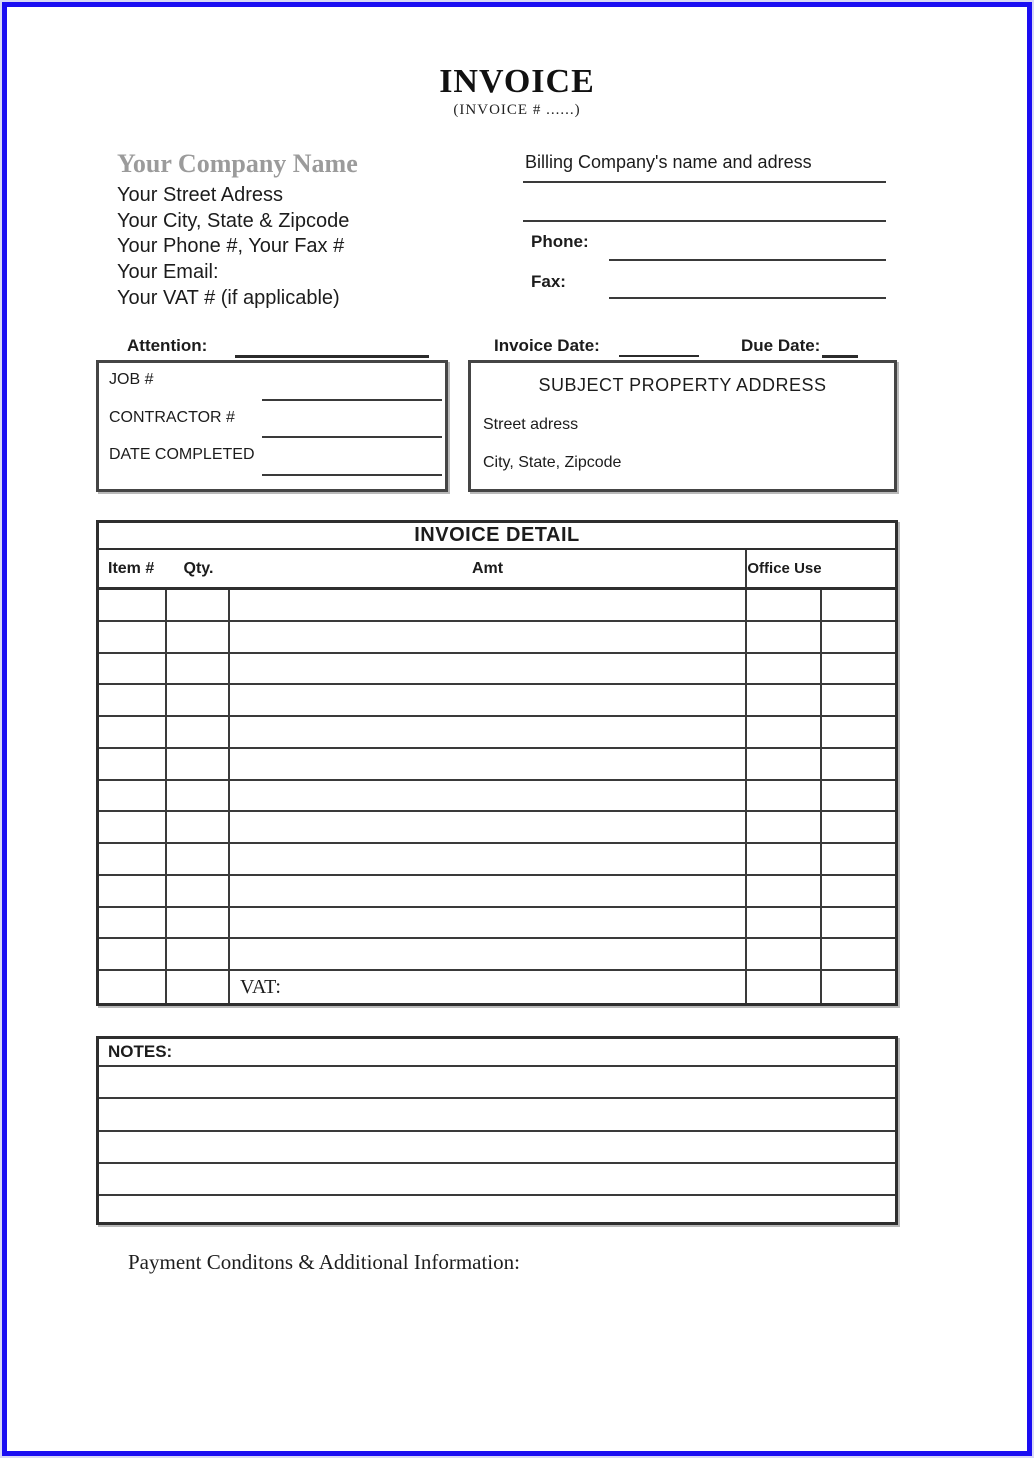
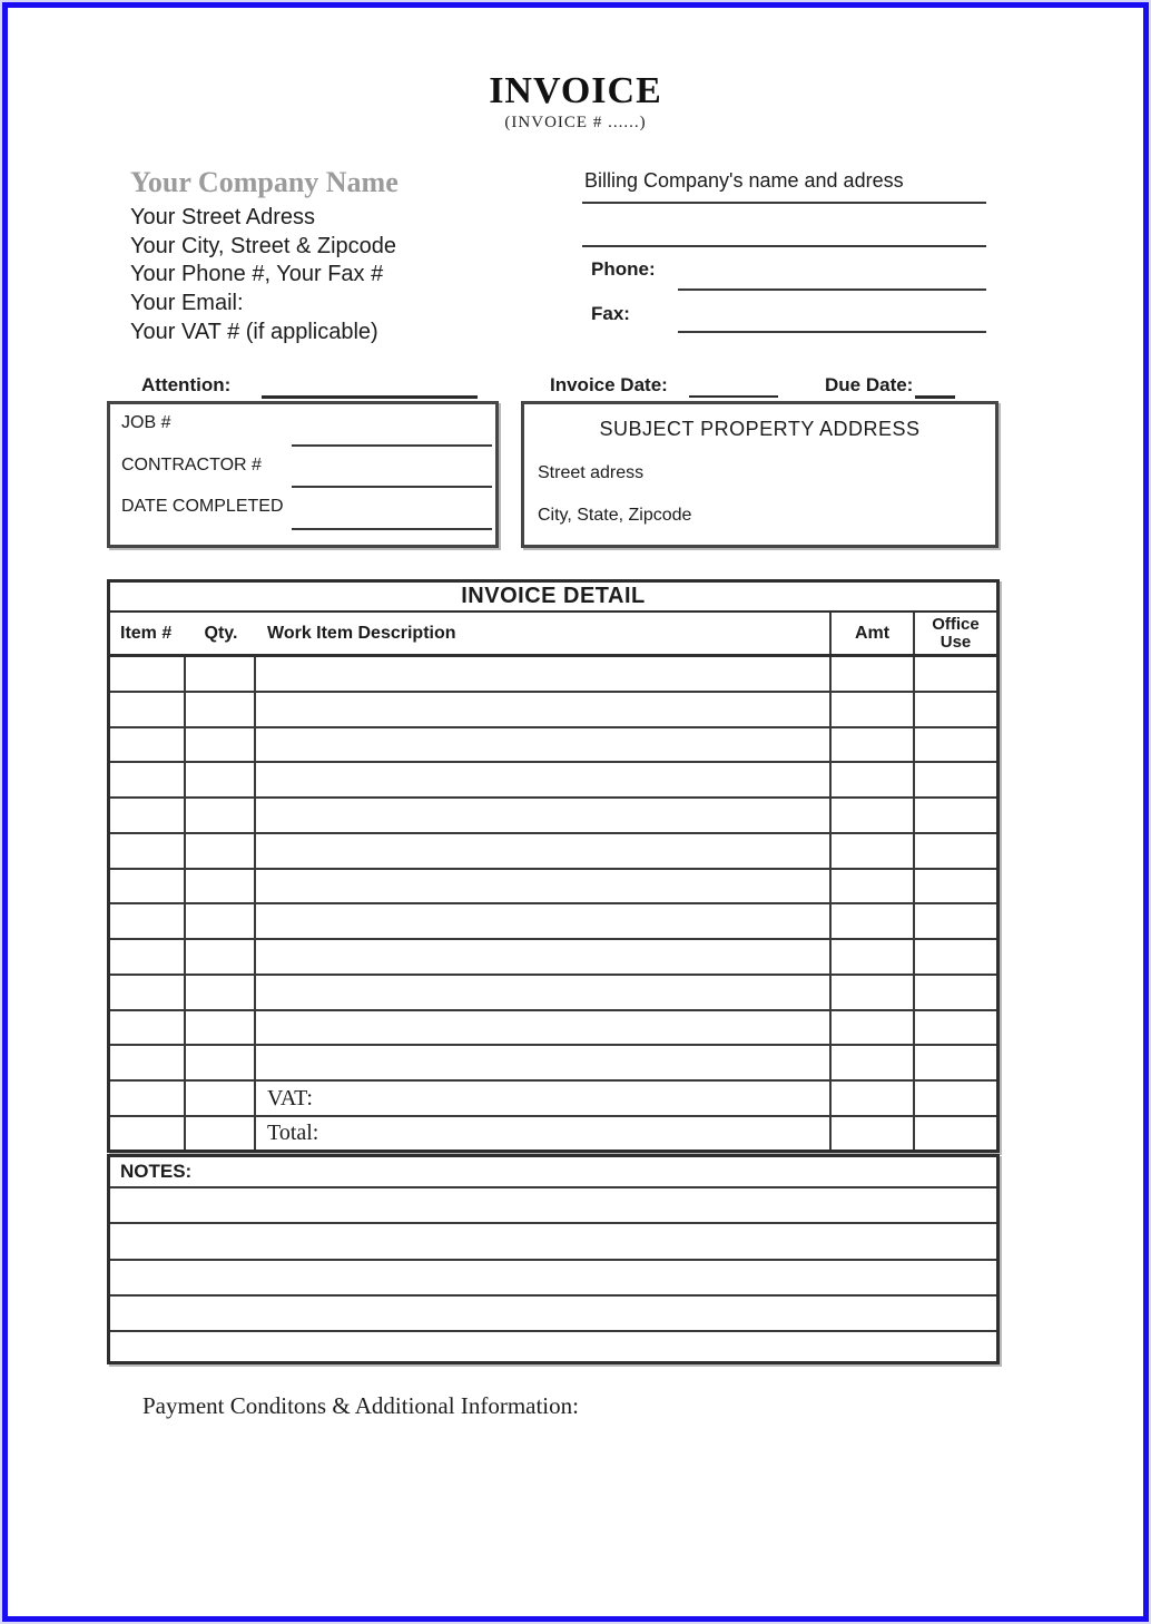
  INVOICE
  (INVOICE # ......)
  Your Company Name
  Your Street Adress
- Your City, State & Zipcode
+ Your City, Street & Zipcode
  Your Phone #, Your Fax #
  Your Email:
  Your VAT # (if applicable)
  Billing Company's name and adress
  Phone:
  Fax:
  Attention:
  Invoice Date:
  Due Date:
  JOB #
  CONTRACTOR #
  DATE COMPLETED
  SUBJECT PROPERTY ADDRESS
  Street adress
  City, State, Zipcode
  INVOICE DETAIL
  Item #
  Qty.
+ Work Item Description
  Amt
  Office Use
  VAT:
+ Total:
  NOTES:
  Payment Conditons & Additional Information:
